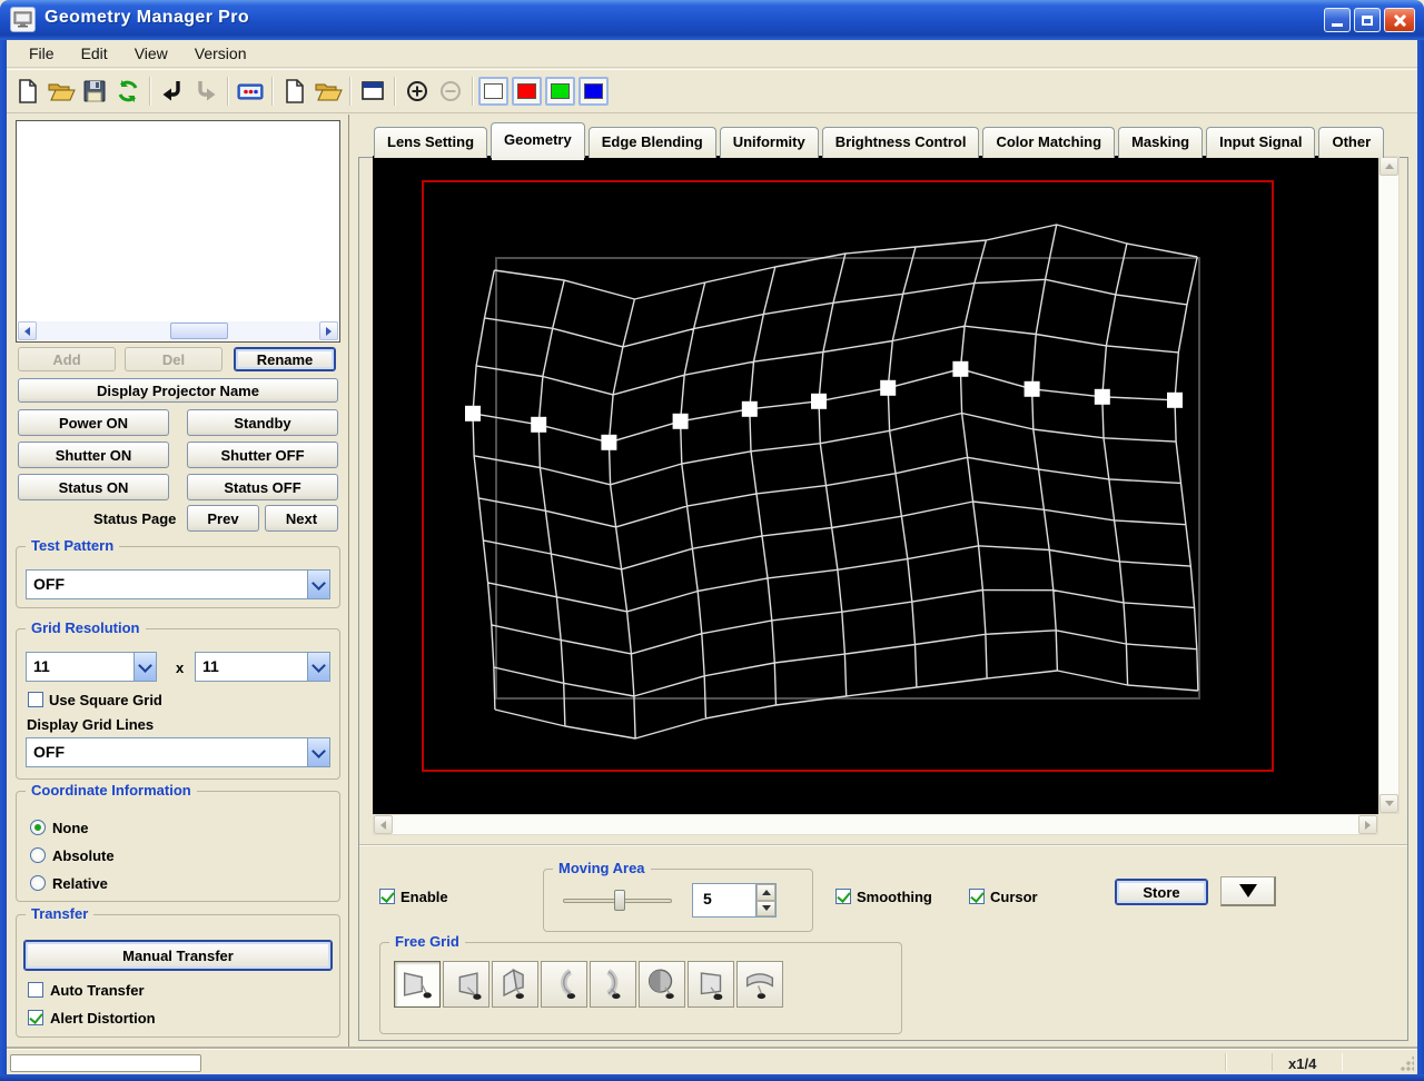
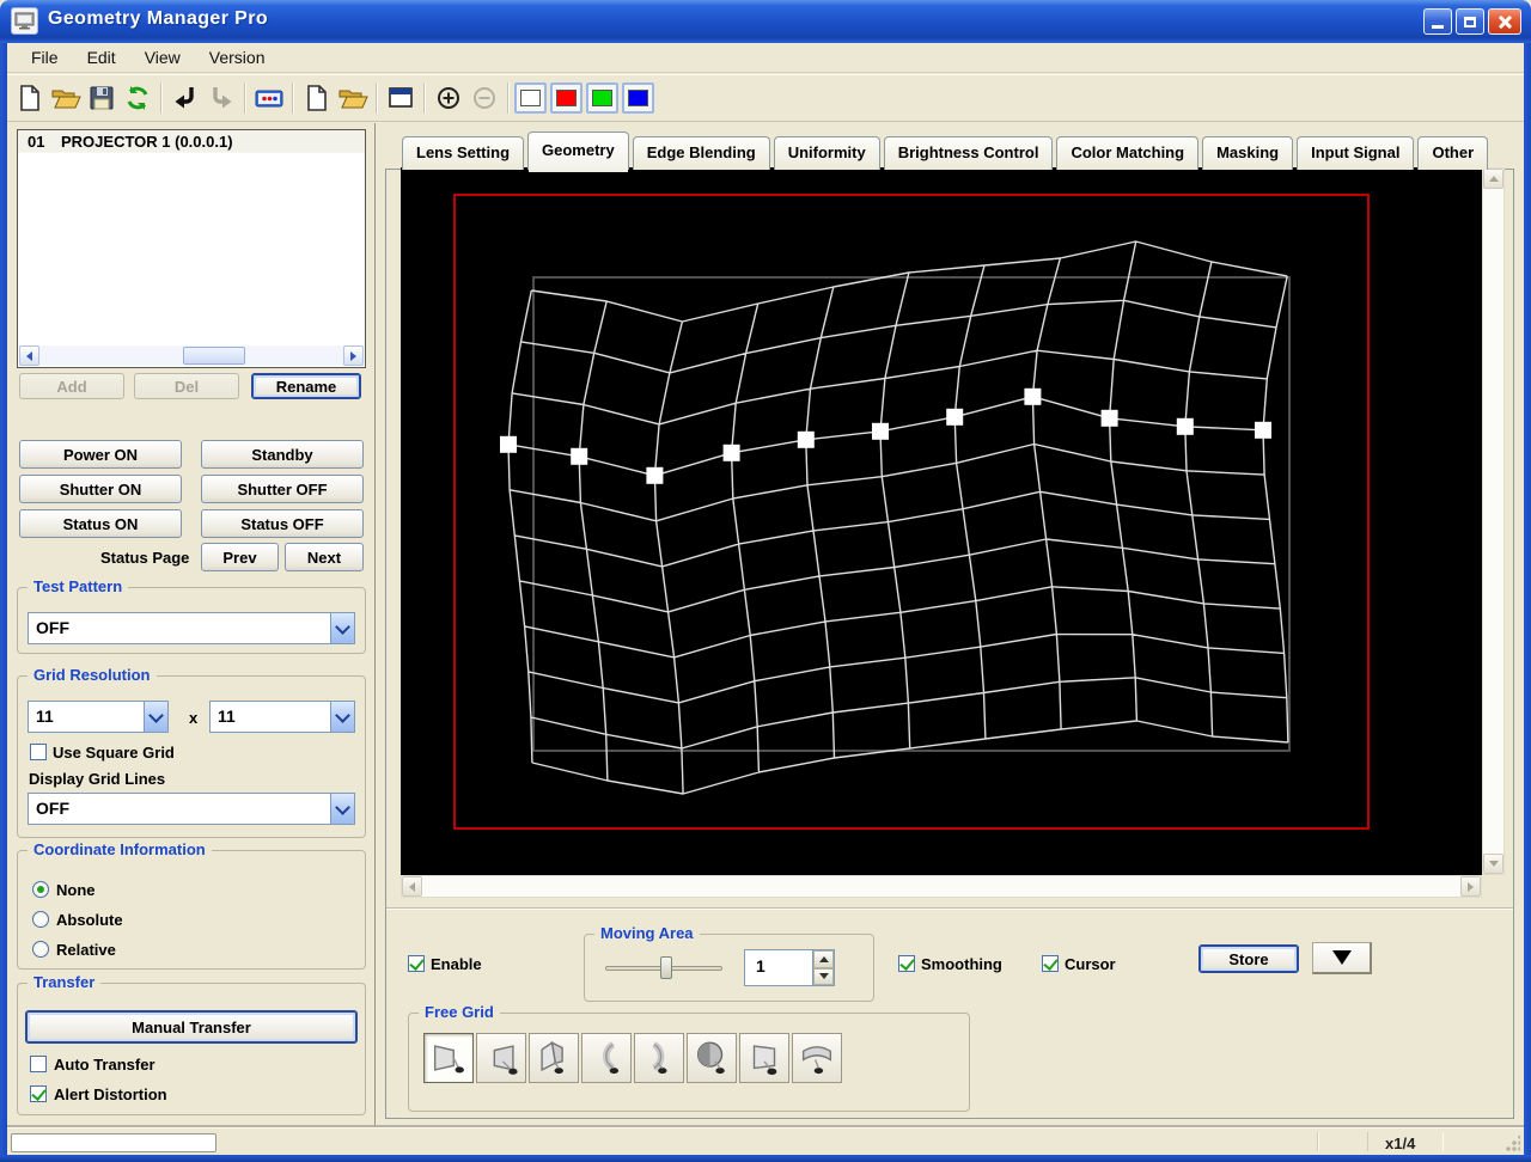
  Geometry Manager Pro
  File
  Edit
  View
  Version
+ 01
+ PROJECTOR 1 (0.0.0.1)
  Add
  Del
  Rename
- Display Projector Name
  Power ON
  Standby
  Shutter ON
  Shutter OFF
  Status ON
  Status OFF
  Status Page
  Prev
  Next
  Test Pattern
  OFF
  Grid Resolution
  11
  x
  11
  Use Square Grid
  Display Grid Lines
  OFF
  Coordinate Information
  None
  Absolute
  Relative
  Transfer
  Manual Transfer
  Auto Transfer
  Alert Distortion
  Lens Setting
  Geometry
  Edge Blending
  Uniformity
  Brightness Control
  Color Matching
  Masking
  Input Signal
  Other
  Enable
  Moving Area
- 5
+ 1
  Smoothing
  Cursor
  Store
  Free Grid
  x1/4
